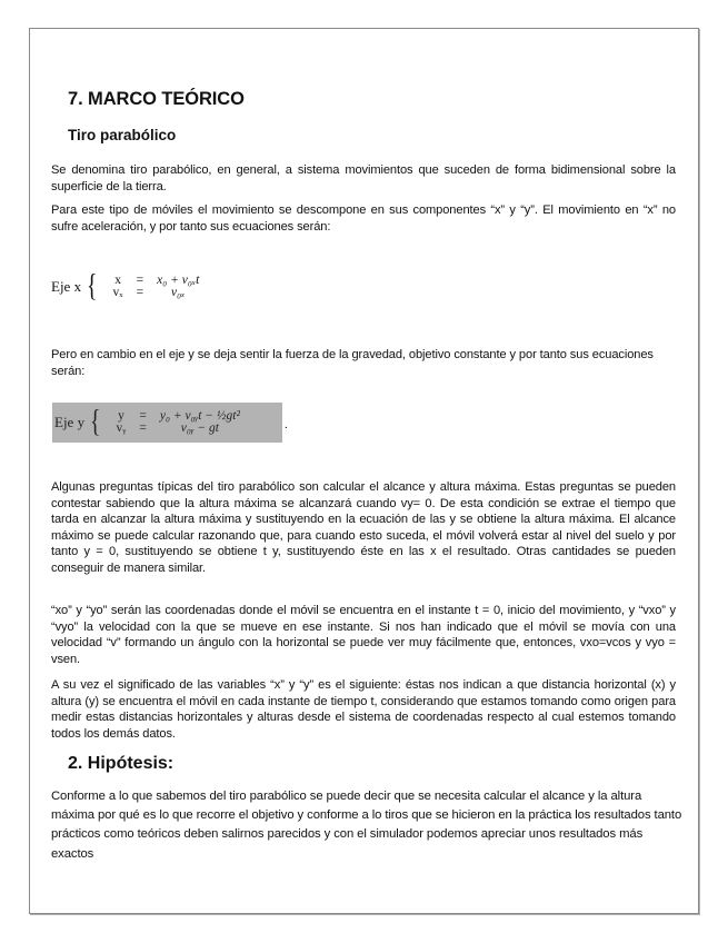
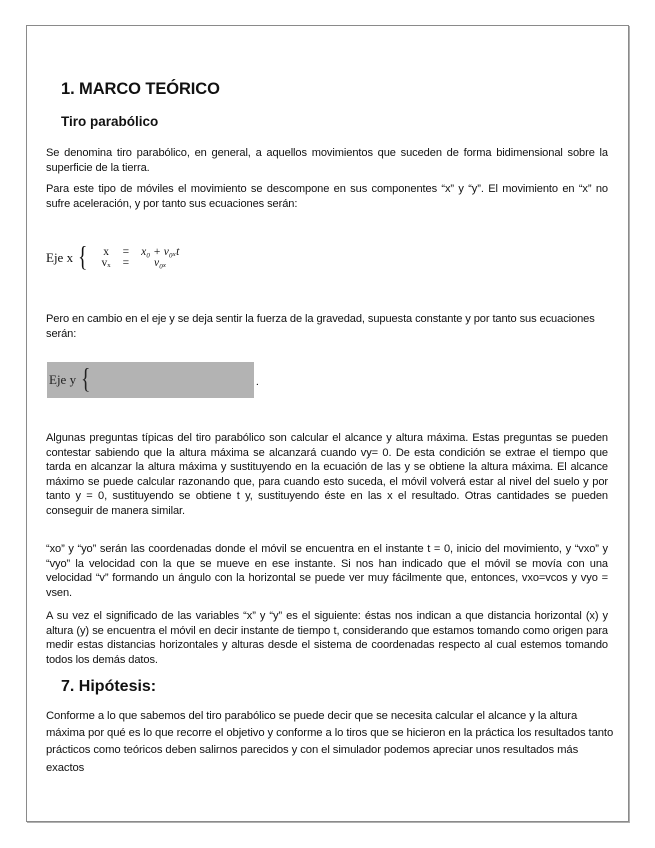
- 7. MARCO TEÓRICO
+ 1. MARCO TEÓRICO
  Tiro parabólico
- Se denomina tiro parabólico, en general, a sistema movimientos que suceden de forma bidimensional sobre la superficie de la tierra.
+ Se denomina tiro parabólico, en general, a aquellos movimientos que suceden de forma bidimensional sobre la superficie de la tierra.
  Para este tipo de móviles el movimiento se descompone en sus componentes “x” y “y”. El movimiento en “x” no sufre aceleración, y por tanto sus ecuaciones serán:
  Eje x
  {
  x	=	x₀ + v₀ₓt
  vₓ	=	v₀ₓ
- Pero en cambio en el eje y se deja sentir la fuerza de la gravedad, objetivo constante y por tanto sus ecuaciones serán:
+ Pero en cambio en el eje y se deja sentir la fuerza de la gravedad, supuesta constante y por tanto sus ecuaciones serán:
  Eje y
  {
- y	=	y₀ + v₀ᵧt − ½gt²
- vᵧ	=	v₀ᵧ − gt
  .
  Algunas preguntas típicas del tiro parabólico son calcular el alcance y altura máxima. Estas preguntas se pueden contestar sabiendo que la altura máxima se alcanzará cuando vy= 0. De esta condición se extrae el tiempo que tarda en alcanzar la altura máxima y sustituyendo en la ecuación de las y se obtiene la altura máxima. El alcance máximo se puede calcular razonando que, para cuando esto suceda, el móvil volverá estar al nivel del suelo y por tanto y = 0, sustituyendo se obtiene t y, sustituyendo éste en las x el resultado. Otras cantidades se pueden conseguir de manera similar.
  “xo” y “yo” serán las coordenadas donde el móvil se encuentra en el instante t = 0, inicio del movimiento, y “vxo” y “vyo” la velocidad con la que se mueve en ese instante. Si nos han indicado que el móvil se movía con una velocidad “v” formando un ángulo con la horizontal se puede ver muy fácilmente que, entonces, vxo=vcos y vyo = vsen.
- A su vez el significado de las variables “x” y “y” es el siguiente: éstas nos indican a que distancia horizontal (x) y altura (y) se encuentra el móvil en cada instante de tiempo t, considerando que estamos tomando como origen para medir estas distancias horizontales y alturas desde el sistema de coordenadas respecto al cual estemos tomando todos los demás datos.
+ A su vez el significado de las variables “x” y “y” es el siguiente: éstas nos indican a que distancia horizontal (x) y altura (y) se encuentra el móvil en decir instante de tiempo t, considerando que estamos tomando como origen para medir estas distancias horizontales y alturas desde el sistema de coordenadas respecto al cual estemos tomando todos los demás datos.
- 2. Hipótesis:
+ 7. Hipótesis:
  Conforme a lo que sabemos del tiro parabólico se puede decir que se necesita calcular el alcance y la altura máxima por qué es lo que recorre el objetivo y conforme a lo tiros que se hicieron en la práctica los resultados tanto prácticos como teóricos deben salirnos parecidos y con el simulador podemos apreciar unos resultados más exactos
